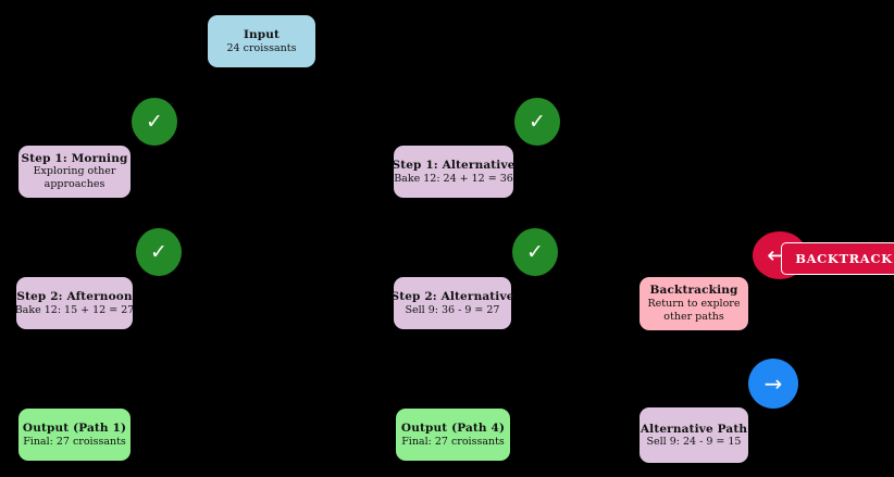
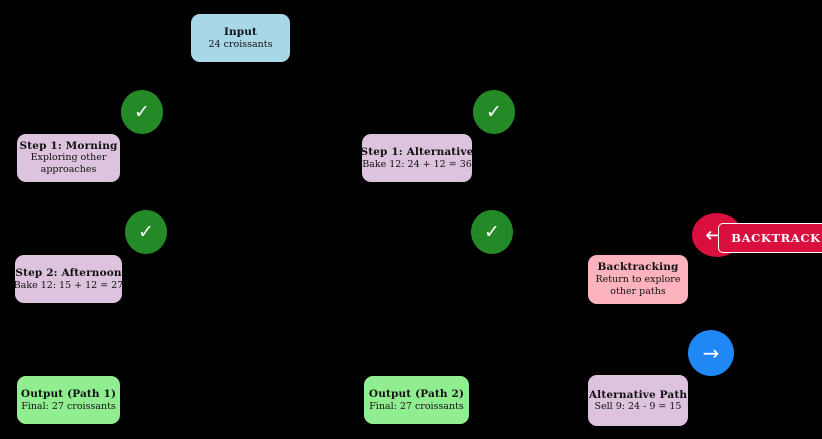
  ✓
  ✓
  ✓
  ✓
  →
  ←
  BACKTRACK
  Input
  24 croissants
  Step 1: Morning
  Exploring other approaches
  Step 1: Alternative
  Bake 12: 24 + 12 = 36
  Step 2: Afternoon
  Bake 12: 15 + 12 = 27
- Step 2: Alternative
- Sell 9: 36 - 9 = 27
  Backtracking
  Return to explore other paths
  Output (Path 1)
  Final: 27 croissants
- Output (Path 4)
+ Output (Path 2)
  Final: 27 croissants
  Alternative Path
  Sell 9: 24 - 9 = 15
